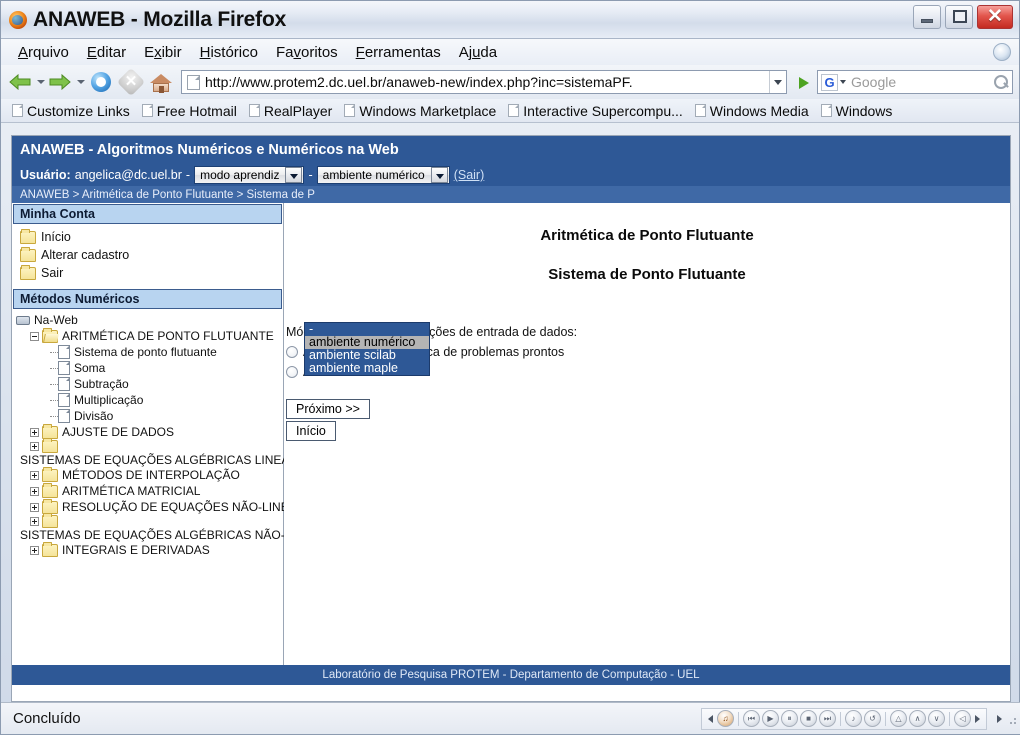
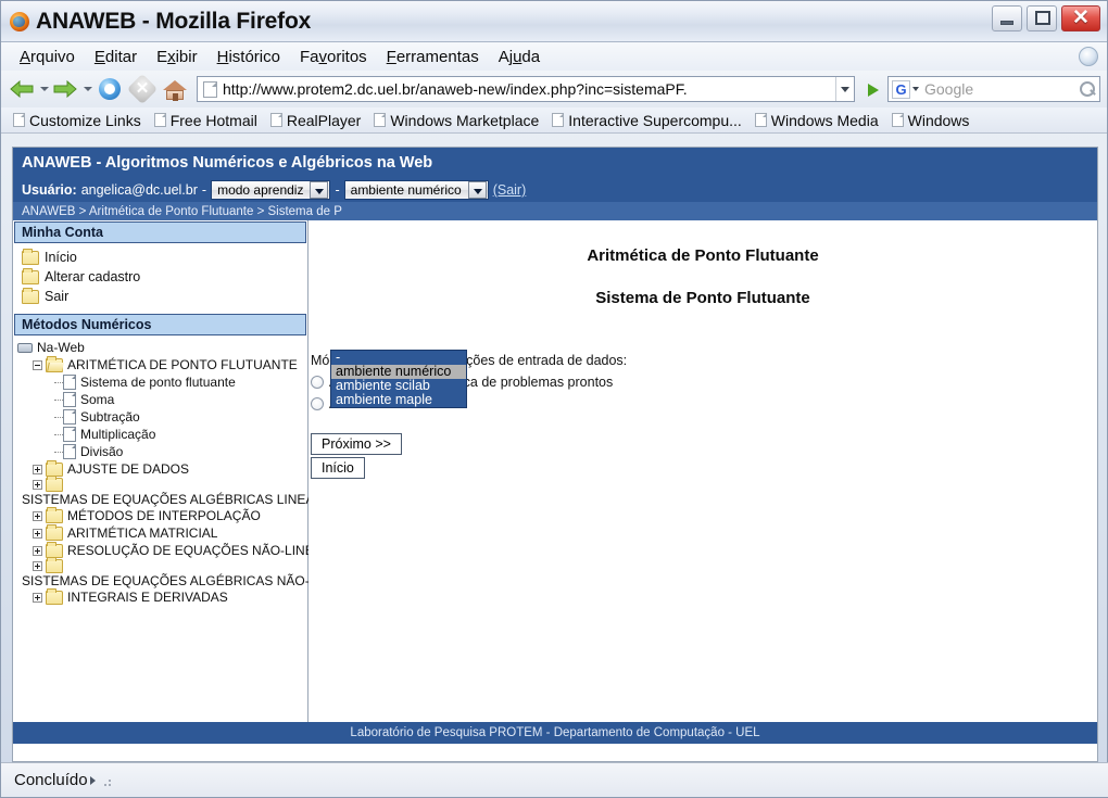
  ANAWEB - Mozilla Firefox
  ✕
  Arquivo
  Editar
  Exibir
  Histórico
  Favoritos
  Ferramentas
  Ajuda
  ✕
  http://www.protem2.dc.uel.br/anaweb-new/index.php?inc=sistemaPF.
  G
  Google
  Customize Links
  Free Hotmail
  RealPlayer
  Windows Marketplace
  Interactive Supercompu...
  Windows Media
  Windows
- ANAWEB - Algoritmos Numéricos e Numéricos na Web
+ ANAWEB - Algoritmos Numéricos e Algébricos na Web
  Usuário:
  angelica@dc.uel.br
  -
  modo aprendiz
  -
  ambiente numérico
  (Sair)
  ANAWEB > Aritmética de Ponto Flutuante > Sistema de P
  Minha Conta
  Início
  Alterar cadastro
  Sair
  Métodos Numéricos
  Na-Web
  ARITMÉTICA DE PONTO FLUTUANTE
  Sistema de ponto flutuante
  Soma
  Subtração
  Multiplicação
  Divisão
  AJUSTE DE DADOS
  SISTEMAS DE EQUAÇÕES ALGÉBRICAS LINE
  MÉTODOS DE INTERPOLAÇÃO
  ARITMÉTICA MATRICIAL
  RESOLUÇÃO DE EQUAÇÕES NÃO-LIN
  SISTEMAS DE EQUAÇÕES ALGÉBRICAS NÃO-
  INTEGRAIS E DERIVADAS
  Aritmética de Ponto Flutuante
  Sistema de Ponto Flutuante
  Próximo >>
  Início
  Laboratório de Pesquisa PROTEM - Departamento de Computação - UEL
  -
  ambiente numérico
  ambiente scilab
  ambiente maple
  Concluído
- ♫
- ⏮
- ▶
- ⏸
- ■
- ⏭
- ♪
- ↺
- △
- ∧
- ∨
- ◁
